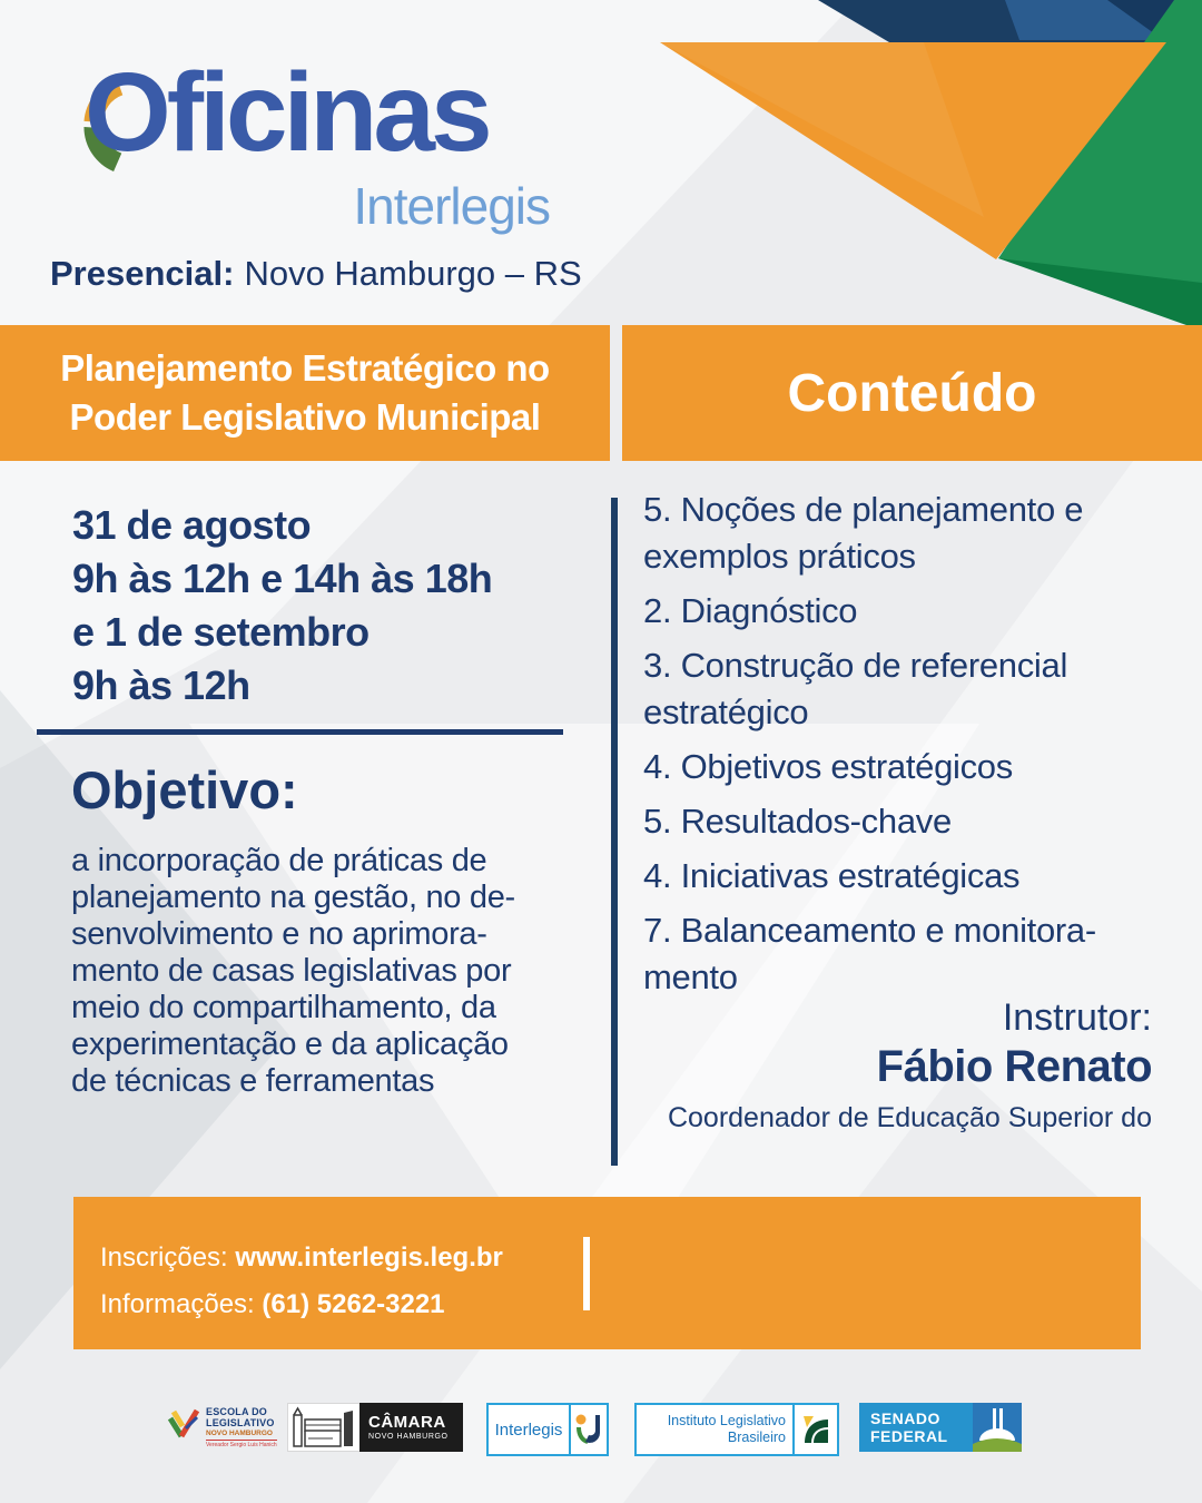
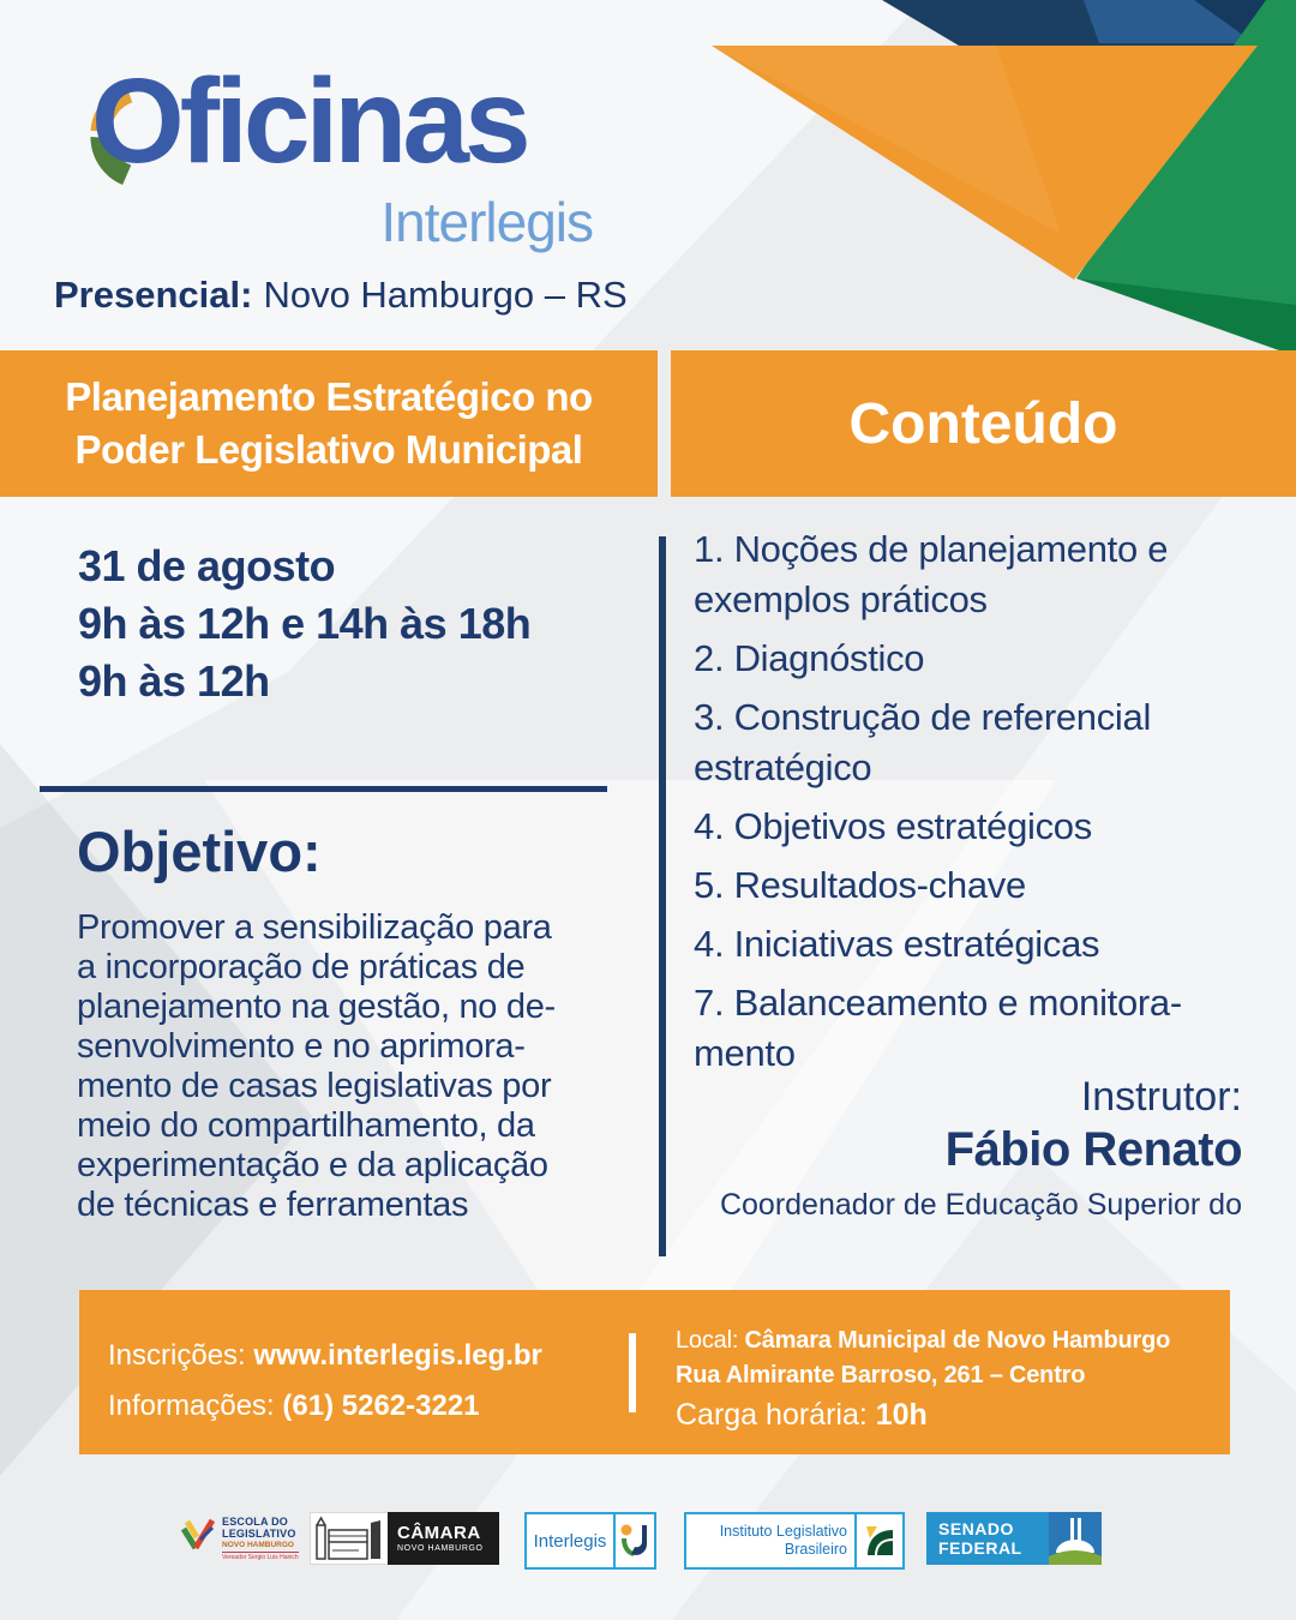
  Oficinas
  Interlegis
  Presencial: Novo Hamburgo – RS
  Planejamento Estratégico no
  Poder Legislativo Municipal
  Conteúdo
  31 de agosto
  9h às 12h e 14h às 18h
- e 1 de setembro
  9h às 12h
  Objetivo:
+ Promover a sensibilização para
  a incorporação de práticas de
  planejamento na gestão, no de-
  senvolvimento e no aprimora-
  mento de casas legislativas por
  meio do compartilhamento, da
  experimentação e da aplicação
  de técnicas e ferramentas
- 5. Noções de planejamento e
+ 1. Noções de planejamento e
  exemplos práticos
  2. Diagnóstico
  3. Construção de referencial
  estratégico
  4. Objetivos estratégicos
  5. Resultados-chave
  4. Iniciativas estratégicas
  7. Balanceamento e monitora-
  mento
  Instrutor:
  Fábio Renato
  Coordenador de Educação Superior do
  Inscrições: www.interlegis.leg.br
  Informações: (61) 5262-3221
+ Local: Câmara Municipal de Novo Hamburgo
+ Rua Almirante Barroso, 261 – Centro
+ Carga horária: 10h
  ESCOLA DO
  LEGISLATIVO
  CÂMARA
  Interlegis
  Instituto Legislativo
  Brasileiro
  SENADO
  FEDERAL
